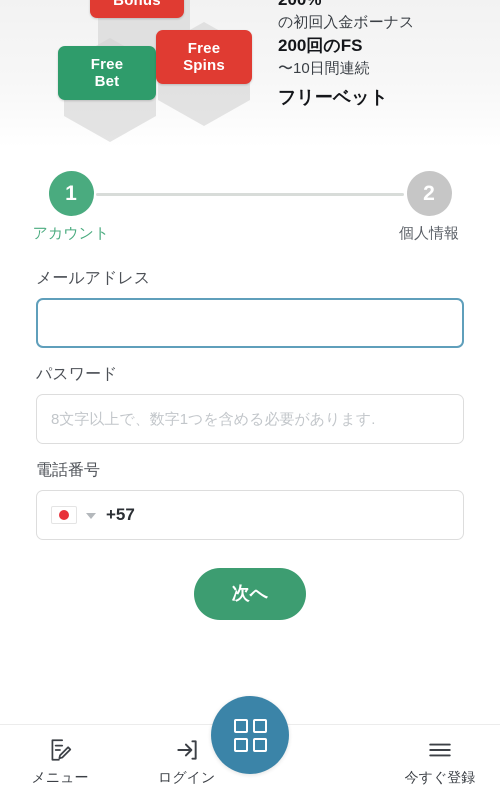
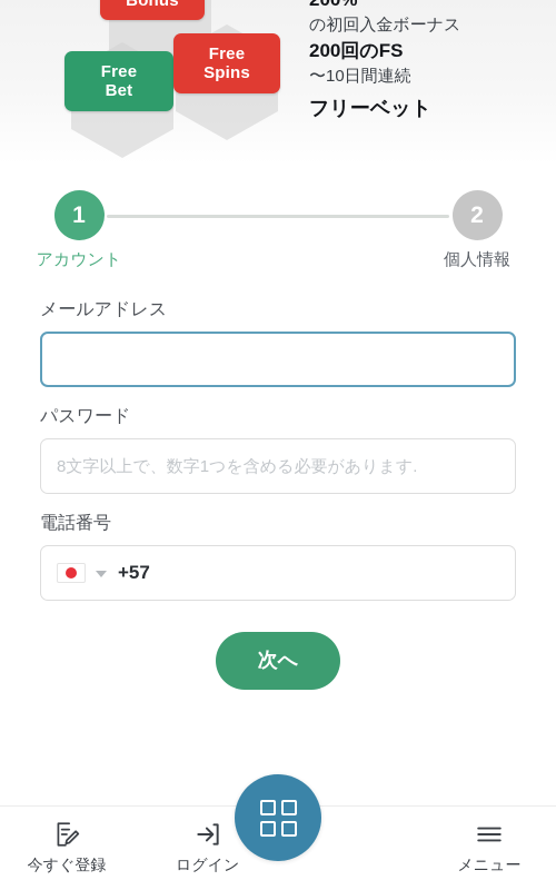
  Bonus
  Free
  Bet
  Free
  Spins
  の初回入金ボーナス
  200回のFS
  〜10日間連続
  フリーベット
  1
  アカウント
  2
  個人情報
  メールアドレス
  パスワード
  8文字以上で、数字1つを含める必要があります.
  電話番号
  +57
  次へ
- メニュー
+ 今すぐ登録
  ログイン
- 今すぐ登録
+ メニュー
